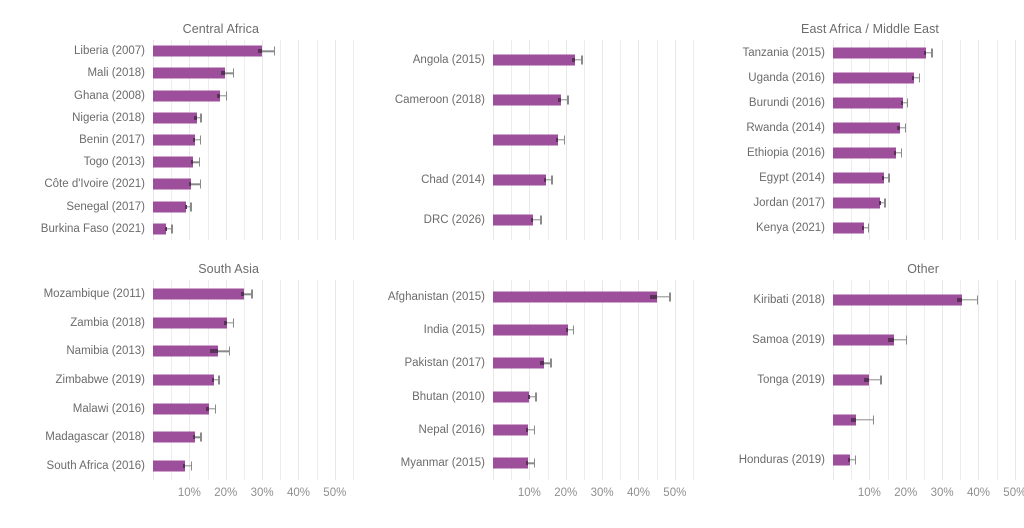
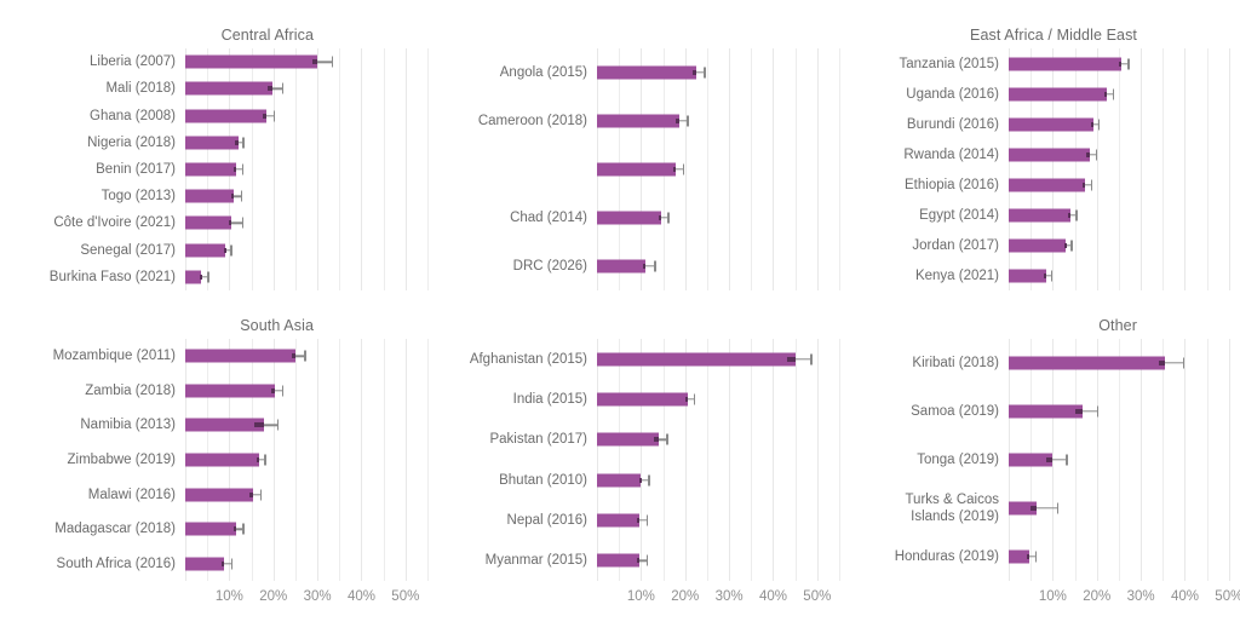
  Liberia (2007)
  Mali (2018)
  Ghana (2008)
  Nigeria (2018)
  Benin (2017)
  Togo (2013)
  Côte d'Ivoire (2021)
  Senegal (2017)
  Burkina Faso (2021)
  Central Africa
  Angola (2015)
  Cameroon (2018)
  Chad (2014)
  DRC (2026)
  East Africa / Middle East
  Tanzania (2015)
  Uganda (2016)
  Burundi (2016)
  Rwanda (2014)
  Ethiopia (2016)
  Egypt (2014)
  Jordan (2017)
  Kenya (2021)
  Mozambique (2011)
  Zambia (2018)
  Namibia (2013)
  Zimbabwe (2019)
  Malawi (2016)
  Madagascar (2018)
  South Africa (2016)
  10%
  20%
  30%
  40%
  50%
  South Asia
  Afghanistan (2015)
  India (2015)
  Pakistan (2017)
  Bhutan (2010)
  Nepal (2016)
  Myanmar (2015)
  10%
  20%
  30%
  40%
  50%
  Other
  Kiribati (2018)
  Samoa (2019)
  Tonga (2019)
+ Turks & Caicos
+ Islands (2019)
  Honduras (2019)
  10%
  20%
  30%
  40%
  50%
